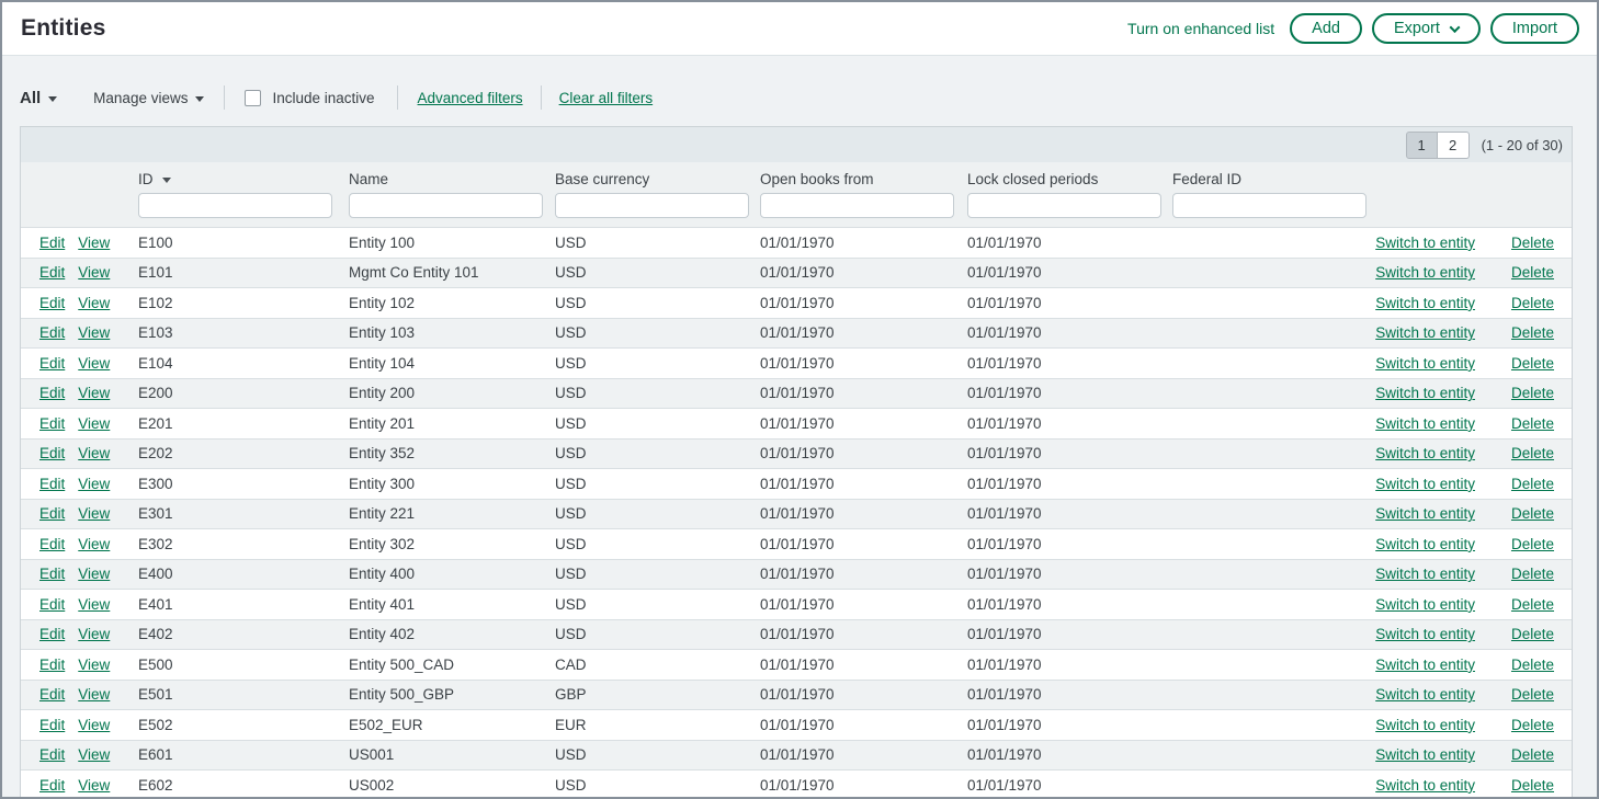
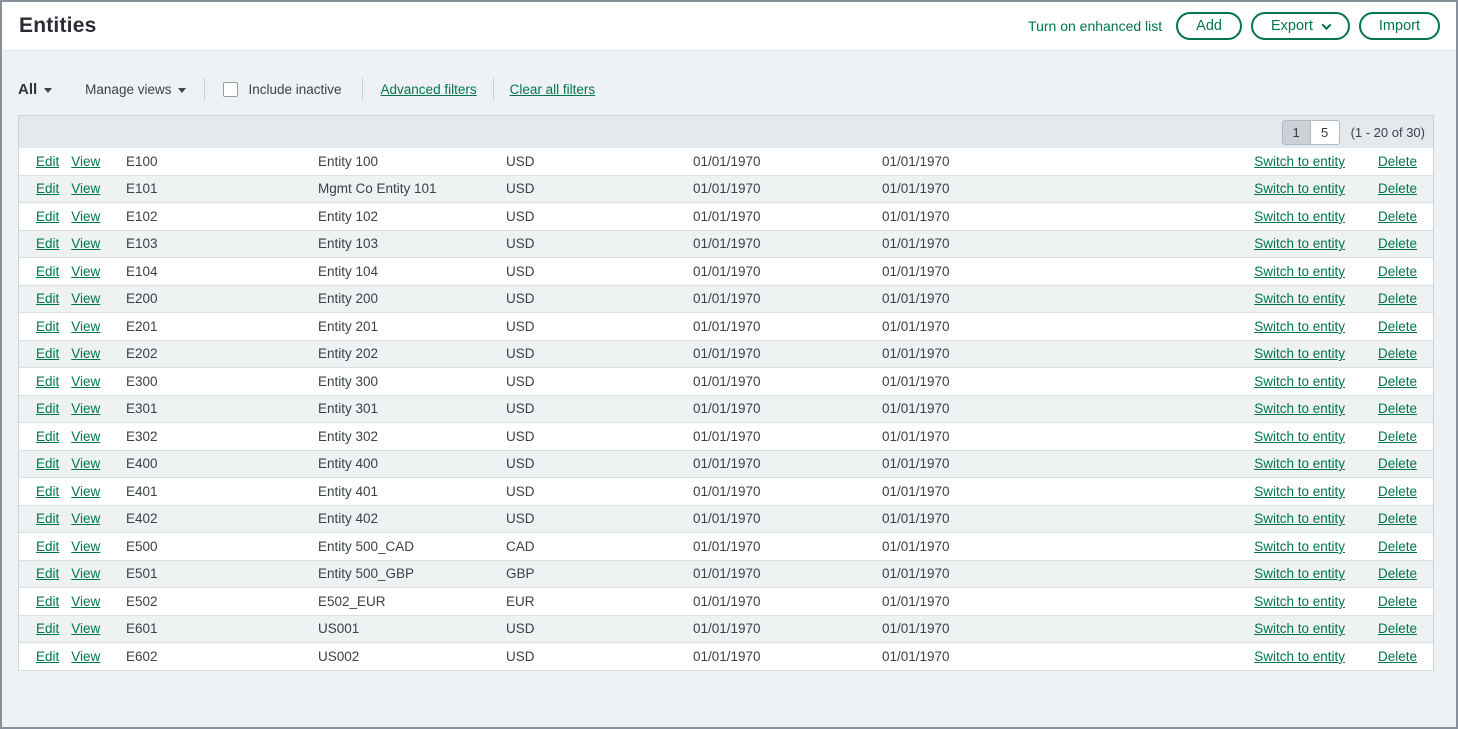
  Entities
  Turn on enhanced list
  Add
  Export
  Import
  All
  Manage views
  Include inactive
  Advanced filters
  Clear all filters
  1
- 2
+ 5
  (1 - 20 of 30)
- ID
- Name
- Base currency
- Open books from
- Lock closed periods
- Federal ID
  Edit
  View
  E100
  Entity 100
  USD
  01/01/1970
  01/01/1970
  Switch to entity
  Delete
  Edit
  View
  E101
  Mgmt Co Entity 101
  USD
  01/01/1970
  01/01/1970
  Switch to entity
  Delete
  Edit
  View
  E102
  Entity 102
  USD
  01/01/1970
  01/01/1970
  Switch to entity
  Delete
  Edit
  View
  E103
  Entity 103
  USD
  01/01/1970
  01/01/1970
  Switch to entity
  Delete
  Edit
  View
  E104
  Entity 104
  USD
  01/01/1970
  01/01/1970
  Switch to entity
  Delete
  Edit
  View
  E200
  Entity 200
  USD
  01/01/1970
  01/01/1970
  Switch to entity
  Delete
  Edit
  View
  E201
  Entity 201
  USD
  01/01/1970
  01/01/1970
  Switch to entity
  Delete
  Edit
  View
  E202
- Entity 352
+ Entity 202
  USD
  01/01/1970
  01/01/1970
  Switch to entity
  Delete
  Edit
  View
  E300
  Entity 300
  USD
  01/01/1970
  01/01/1970
  Switch to entity
  Delete
  Edit
  View
  E301
- Entity 221
+ Entity 301
  USD
  01/01/1970
  01/01/1970
  Switch to entity
  Delete
  Edit
  View
  E302
  Entity 302
  USD
  01/01/1970
  01/01/1970
  Switch to entity
  Delete
  Edit
  View
  E400
  Entity 400
  USD
  01/01/1970
  01/01/1970
  Switch to entity
  Delete
  Edit
  View
  E401
  Entity 401
  USD
  01/01/1970
  01/01/1970
  Switch to entity
  Delete
  Edit
  View
  E402
  Entity 402
  USD
  01/01/1970
  01/01/1970
  Switch to entity
  Delete
  Edit
  View
  E500
  Entity 500_CAD
  CAD
  01/01/1970
  01/01/1970
  Switch to entity
  Delete
  Edit
  View
  E501
  Entity 500_GBP
  GBP
  01/01/1970
  01/01/1970
  Switch to entity
  Delete
  Edit
  View
  E502
  E502_EUR
  EUR
  01/01/1970
  01/01/1970
  Switch to entity
  Delete
  Edit
  View
  E601
  US001
  USD
  01/01/1970
  01/01/1970
  Switch to entity
  Delete
  Edit
  View
  E602
  US002
  USD
  01/01/1970
  01/01/1970
  Switch to entity
  Delete
